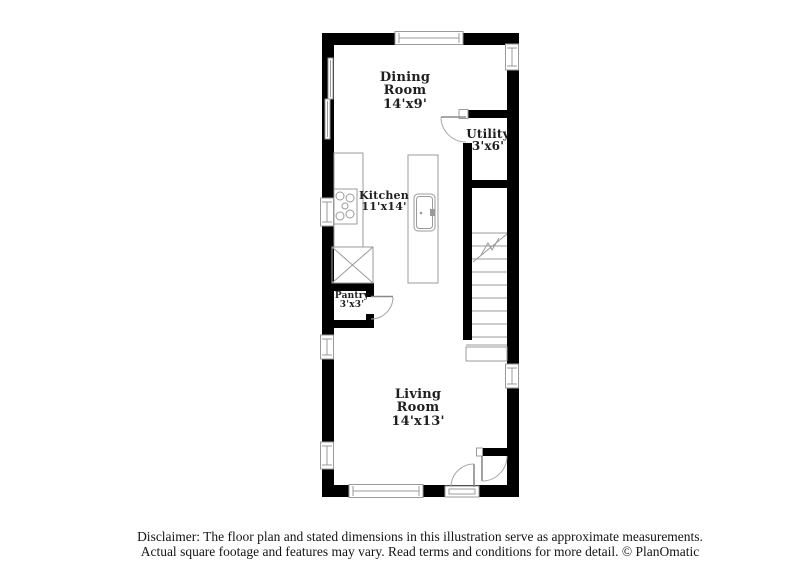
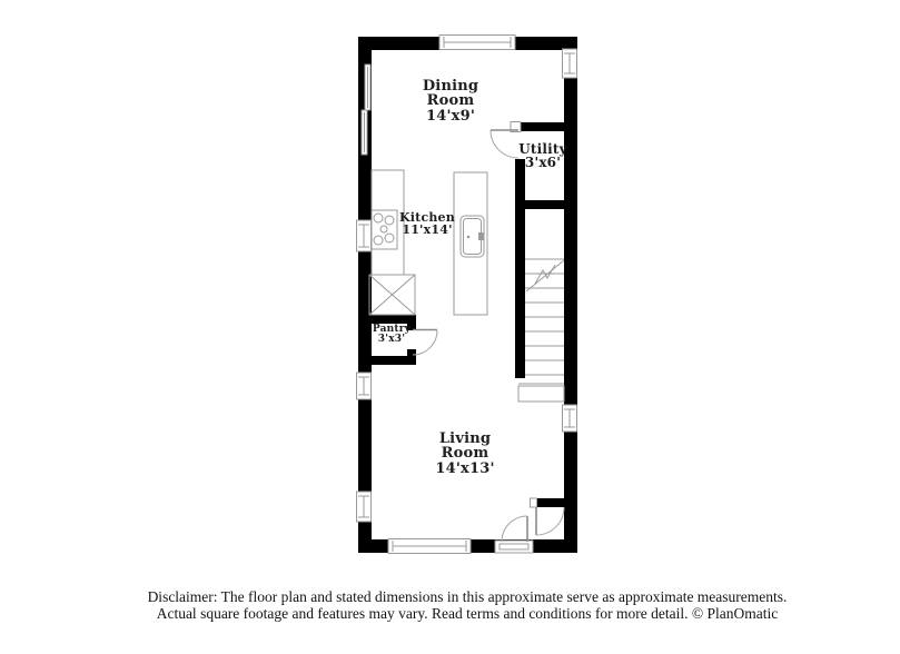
  Dining
  Room
  14'x9'
  Utility
  3'x6'
  Kitchen
  11'x14'
  Pantry
  3'x3'
  Living
  Room
  14'x13'
- Disclaimer: The floor plan and stated dimensions in this illustration serve as approximate measurements.
+ Disclaimer: The floor plan and stated dimensions in this approximate serve as approximate measurements.
  Actual square footage and features may vary. Read terms and conditions for more detail. © PlanOmatic
